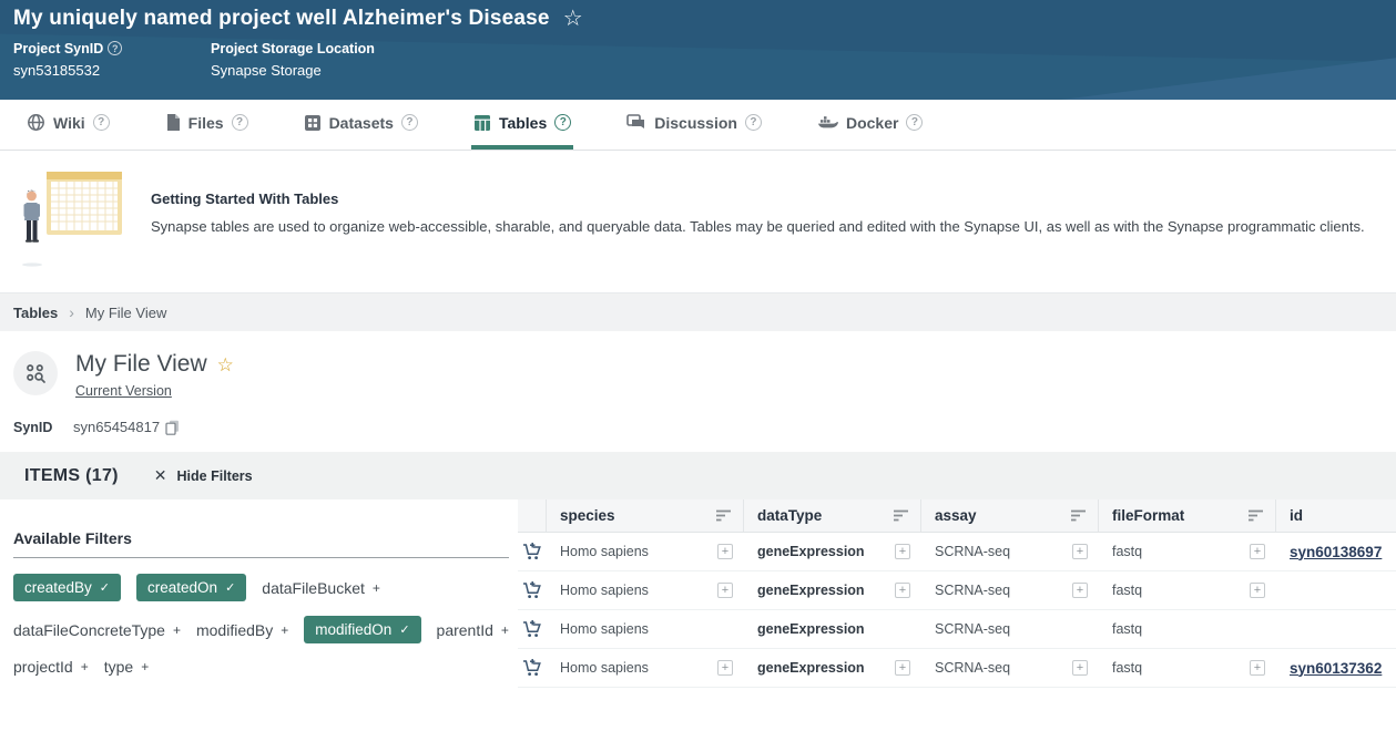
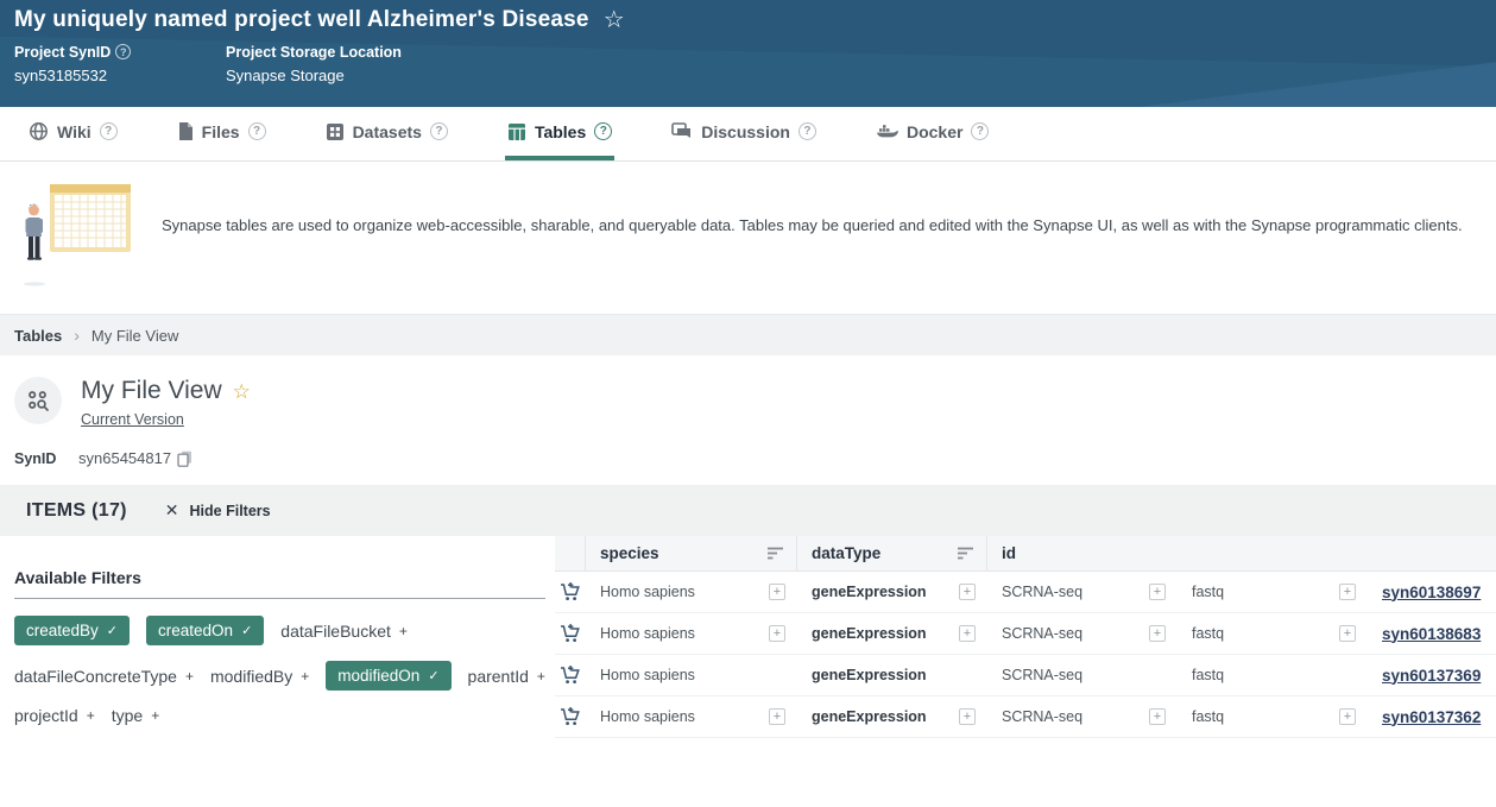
  My uniquely named project well Alzheimer's Disease
  ☆
  Project SynID ?
  syn53185532
  Project Storage Location
  Synapse Storage
  Wiki
  ?
  Files
  ?
  Datasets
  ?
  Tables
  ?
  Discussion
  ?
  Docker
  ?
- Getting Started With Tables
  Synapse tables are used to organize web-accessible, sharable, and queryable data. Tables may be queried and edited with the Synapse UI, as well as with the Synapse programmatic clients.
  Tables
  ›
  My File View
  My File View
  ☆
  Current Version
  SynID
  syn65454817
  ITEMS (17)
  ✕
  Hide Filters
  Available Filters
  createdBy
  ✓
  createdOn
  ✓
  dataFileBucket
  +
  dataFileConcreteType
  +
  modifiedBy
  +
  modifiedOn
  ✓
  parentId
  +
  projectId
  +
  type
  +
  species
  dataType
- assay
- fileFormat
  id
  Homo sapiens
  +
  geneExpression
  +
  SCRNA-seq
  +
  fastq
  +
  syn60138697
  Homo sapiens
  +
  geneExpression
  +
  SCRNA-seq
  +
  fastq
  +
+ syn60138683
  Homo sapiens
  geneExpression
  SCRNA-seq
  fastq
+ syn60137369
  Homo sapiens
  +
  geneExpression
  +
  SCRNA-seq
  +
  fastq
  +
  syn60137362
